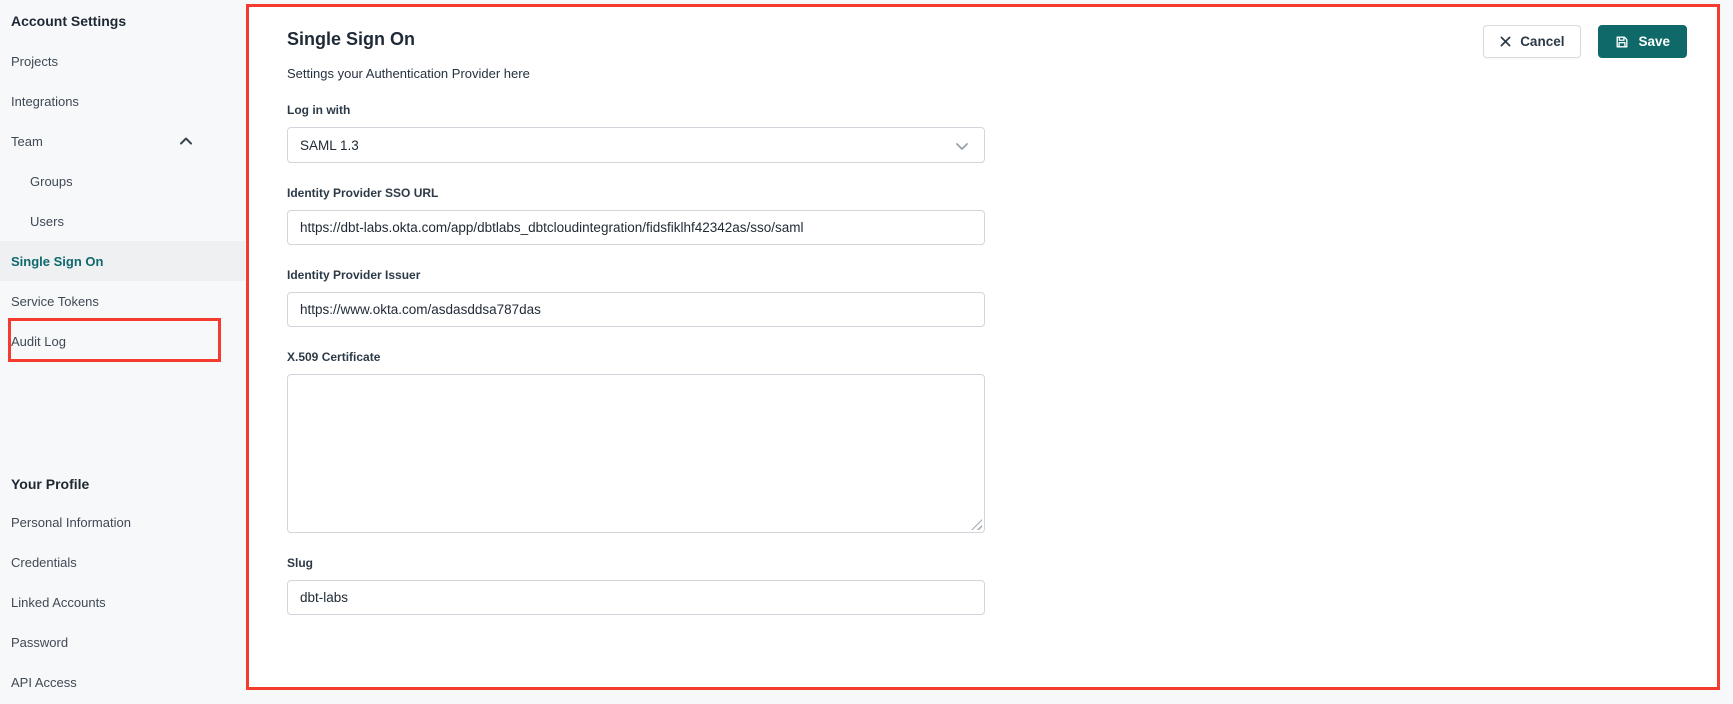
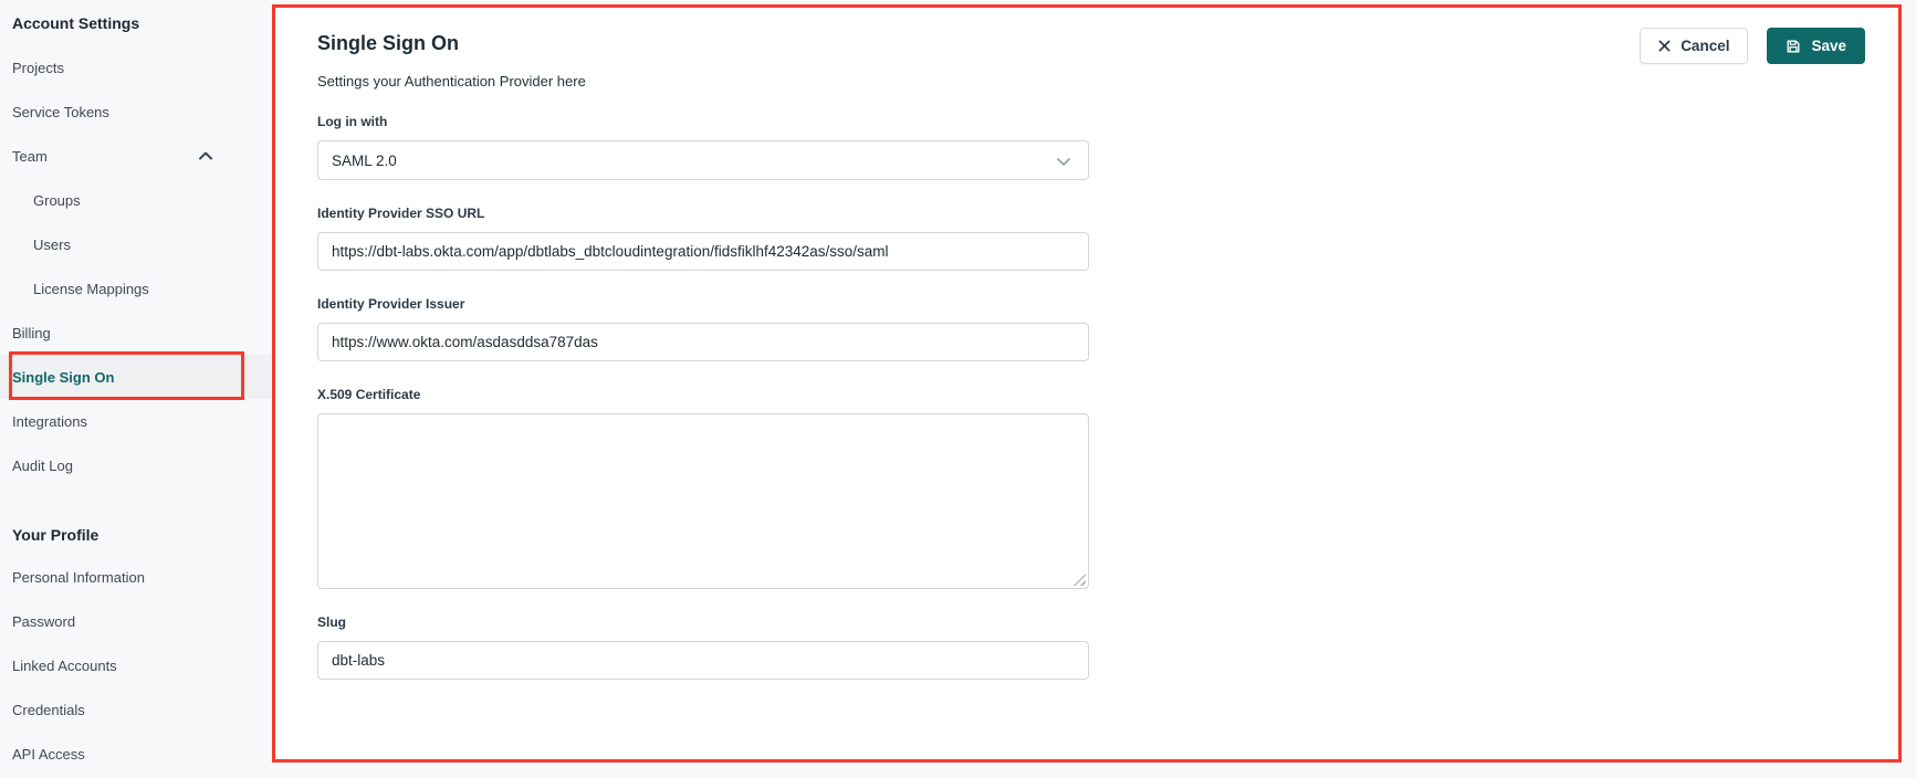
  Account Settings
  Projects
- Integrations
+ Service Tokens
  Team
  Groups
  Users
+ License Mappings
+ Billing
  Single Sign On
- Service Tokens
+ Integrations
  Audit Log
  Your Profile
  Personal Information
- Credentials
+ Password
  Linked Accounts
- Password
+ Credentials
  API Access
  Single Sign On
  Settings your Authentication Provider here
  Cancel
  Save
  Log in with
- SAML 1.3
+ SAML 2.0
  Identity Provider SSO URL
  https://dbt-labs.okta.com/app/dbtlabs_dbtcloudintegration/fidsfiklhf42342as/sso/saml
  Identity Provider Issuer
  https://www.okta.com/asdasddsa787das
  X.509 Certificate
  Slug
  dbt-labs
